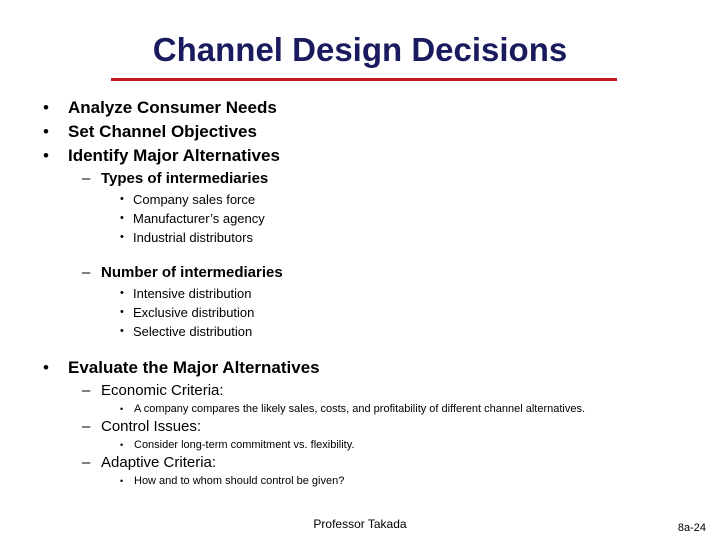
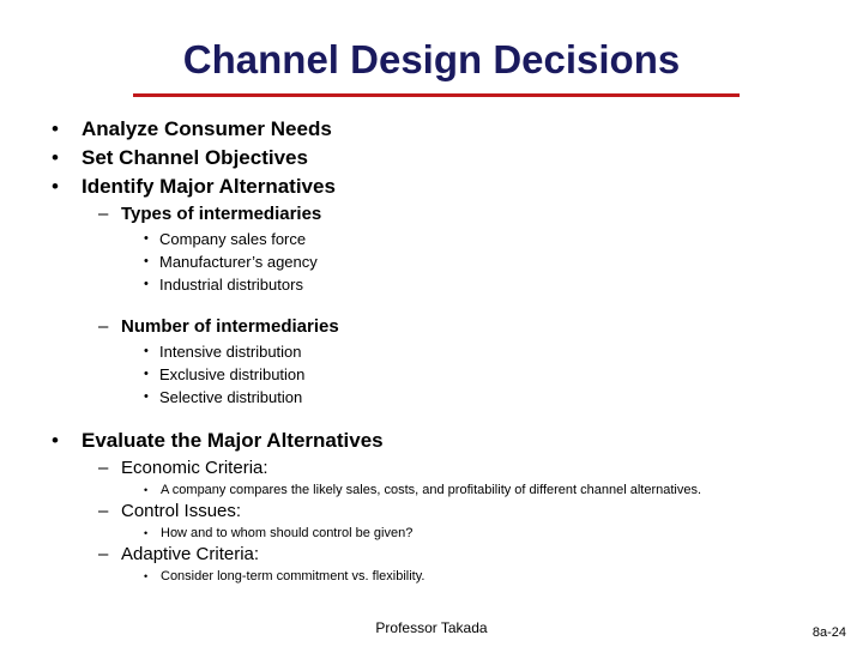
  Channel Design Decisions
  •
  Analyze Consumer Needs
  •
  Set Channel Objectives
  •
  Identify Major Alternatives
  –
  Types of intermediaries
  •
  Company sales force
  •
  Manufacturer’s agency
  •
  Industrial distributors
  –
  Number of intermediaries
  •
  Intensive distribution
  •
  Exclusive distribution
  •
  Selective distribution
  •
  Evaluate the Major Alternatives
  –
  Economic Criteria:
  •
  A company compares the likely sales, costs, and profitability of different channel alternatives.
  –
  Control Issues:
  •
- Consider long-term commitment vs. flexibility.
+ How and to whom should control be given?
  –
  Adaptive Criteria:
  •
- How and to whom should control be given?
+ Consider long-term commitment vs. flexibility.
  Professor Takada
  8a-24
